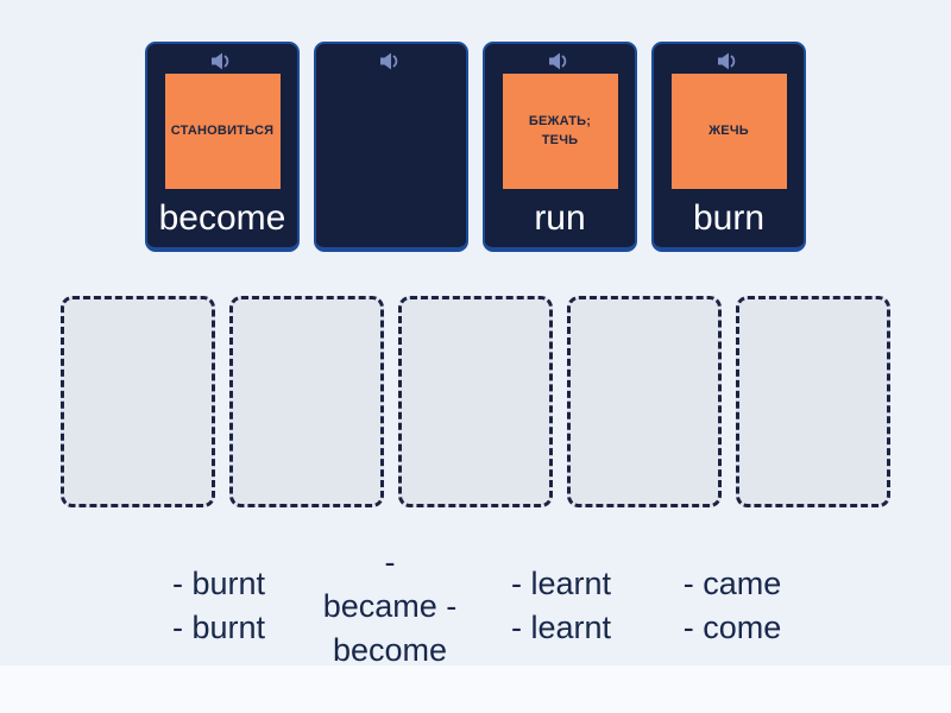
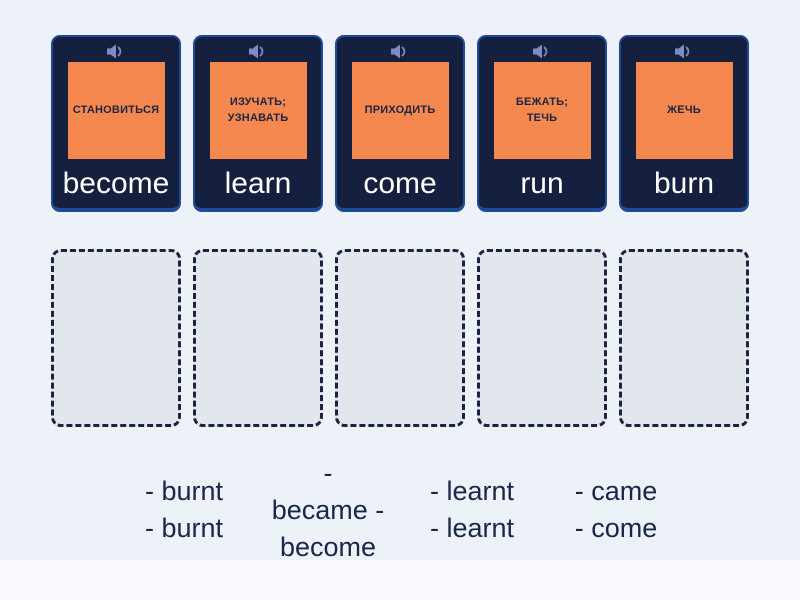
  СТАНОВИТЬСЯ
  become
+ ИЗУЧАТЬ;
+ УЗНАВАТЬ
+ learn
+ ПРИХОДИТЬ
+ come
  БЕЖАТЬ;
  ТЕЧЬ
  run
  ЖЕЧЬ
  burn
  - burnt
  - burnt
  -
  became -
  become
  - learnt
  - learnt
  - came
  - come
